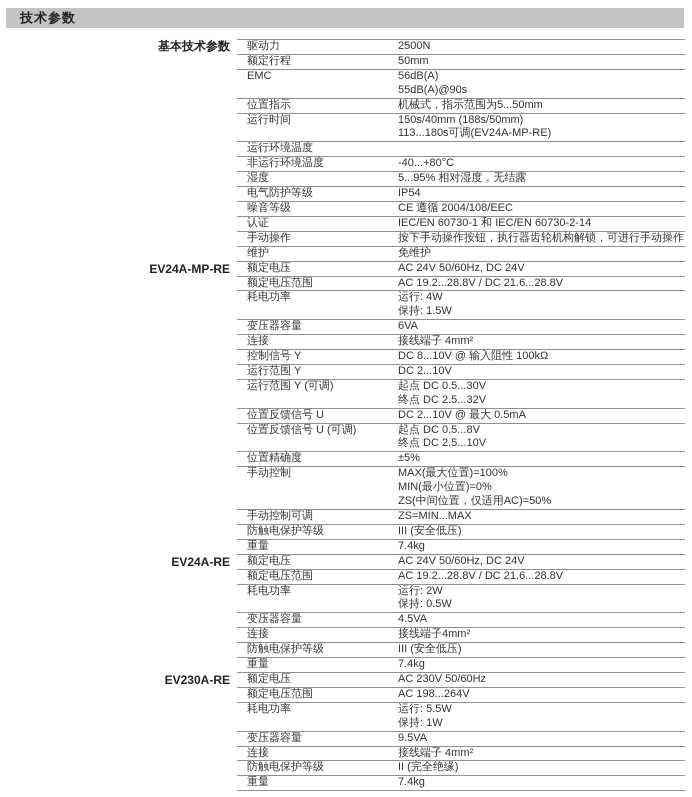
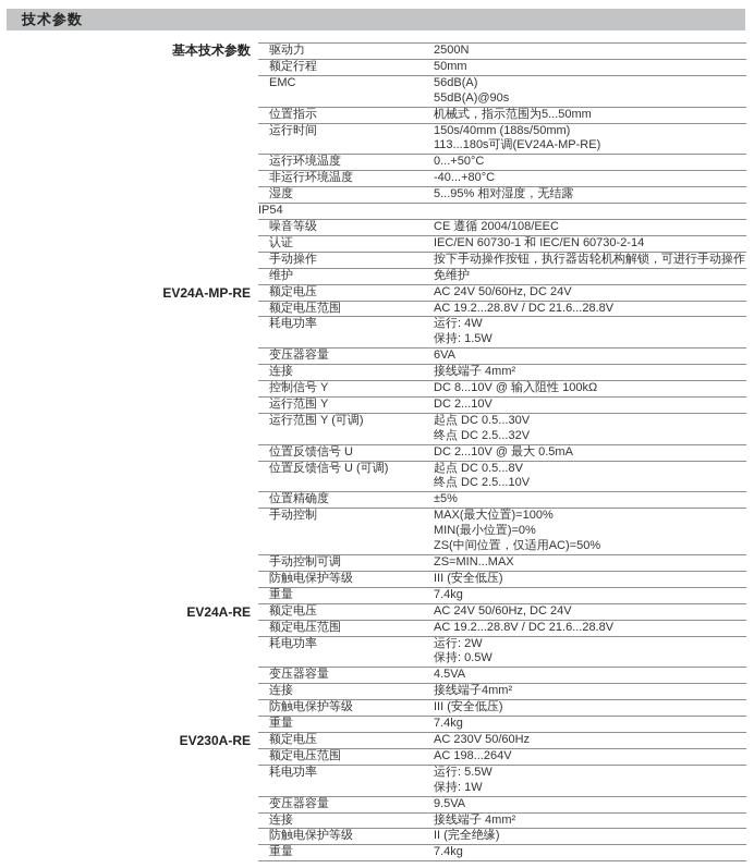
  技术参数
  基本技术参数
  驱动力
  2500N
  额定行程
  50mm
  EMC
  56dB(A)
  55dB(A)@90s
  位置指示
  机械式，指示范围为5...50mm
  运行时间
  150s/40mm (188s/50mm)
  113...180s可调(EV24A-MP-RE)
  运行环境温度
+ 0...+50°C
  非运行环境温度
  -40...+80°C
  湿度
  5...95% 相对湿度，无结露
- 电气防护等级
  IP54
  噪音等级
  CE 遵循 2004/108/EEC
  认证
  IEC/EN 60730-1 和 IEC/EN 60730-2-14
  手动操作
  按下手动操作按钮，执行器齿轮机构解锁，可进行手动操作
  维护
  免维护
  EV24A-MP-RE
  额定电压
  AC 24V 50/60Hz, DC 24V
  额定电压范围
  AC 19.2...28.8V / DC 21.6...28.8V
  耗电功率
  运行: 4W
  保持: 1.5W
  变压器容量
  6VA
  连接
  接线端子 4mm²
  控制信号 Y
  DC 8...10V @ 输入阻性 100kΩ
  运行范围 Y
  DC 2...10V
  运行范围 Y (可调)
  起点 DC 0.5...30V
  终点 DC 2.5...32V
  位置反馈信号 U
  DC 2...10V @ 最大 0.5mA
  位置反馈信号 U (可调)
  起点 DC 0.5...8V
  终点 DC 2.5...10V
  位置精确度
  ±5%
  手动控制
  MAX(最大位置)=100%
  MIN(最小位置)=0%
  ZS(中间位置，仅适用AC)=50%
  手动控制可调
  ZS=MIN...MAX
  防触电保护等级
  III (安全低压)
  重量
  7.4kg
  EV24A-RE
  额定电压
  AC 24V 50/60Hz, DC 24V
  额定电压范围
  AC 19.2...28.8V / DC 21.6...28.8V
  耗电功率
  运行: 2W
  保持: 0.5W
  变压器容量
  4.5VA
  连接
  接线端子4mm²
  防触电保护等级
  III (安全低压)
  重量
  7.4kg
  EV230A-RE
  额定电压
  AC 230V 50/60Hz
  额定电压范围
  AC 198...264V
  耗电功率
  运行: 5.5W
  保持: 1W
  变压器容量
  9.5VA
  连接
  接线端子 4mm²
  防触电保护等级
  II (完全绝缘)
  重量
  7.4kg
